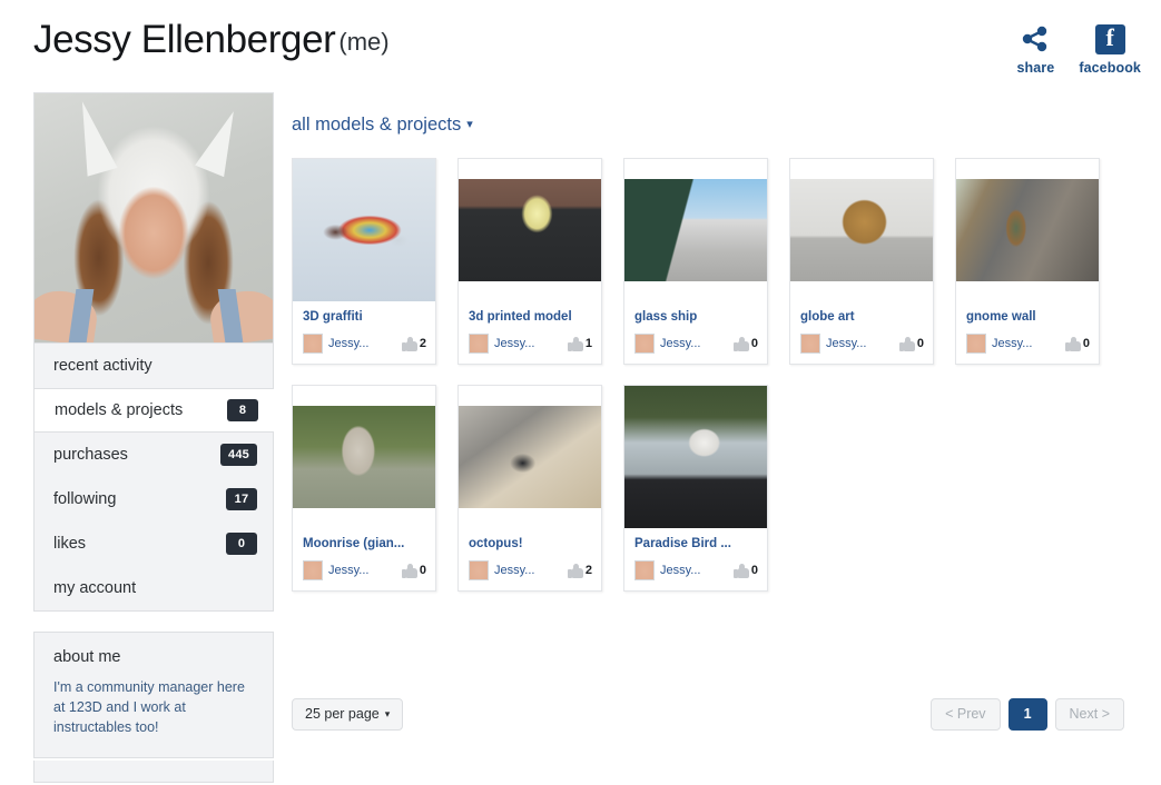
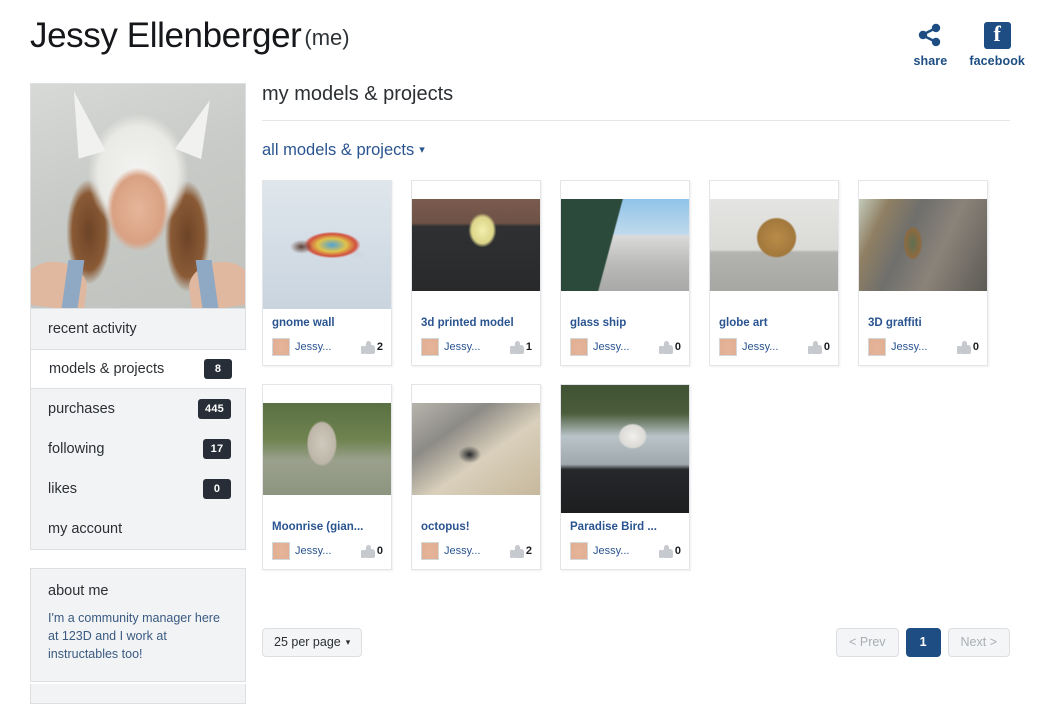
  Jessy Ellenberger(me)
  share
  f
  facebook
  recent activity
  models & projects
  8
  purchases
  445
  following
  17
  likes
  0
  my account
  about me
  I'm a community manager here at 123D and I work at instructables too!
+ my models & projects
  all models & projects ▾
- 3D graffiti
+ gnome wall
  Jessy...
  2
  3d printed model
  Jessy...
  1
  glass ship
  Jessy...
  0
  globe art
  Jessy...
  0
- gnome wall
+ 3D graffiti
  Jessy...
  0
  Moonrise (gian...
  Jessy...
  0
  octopus!
  Jessy...
  2
  Paradise Bird ...
  Jessy...
  0
  25 per page ▾
  < Prev
  1
  Next >
